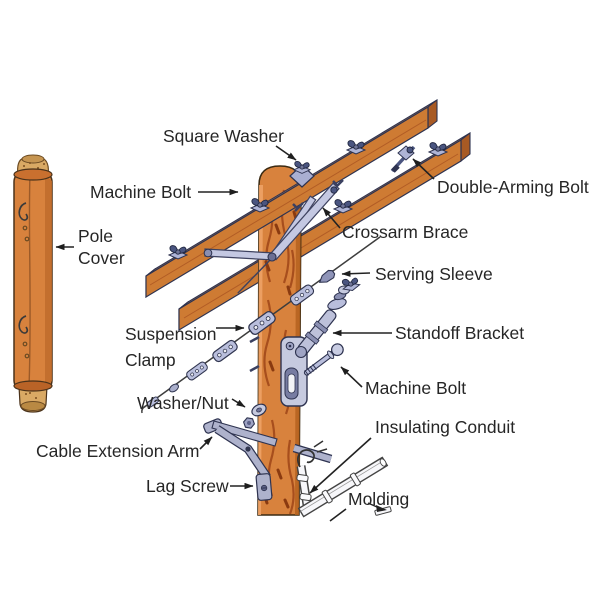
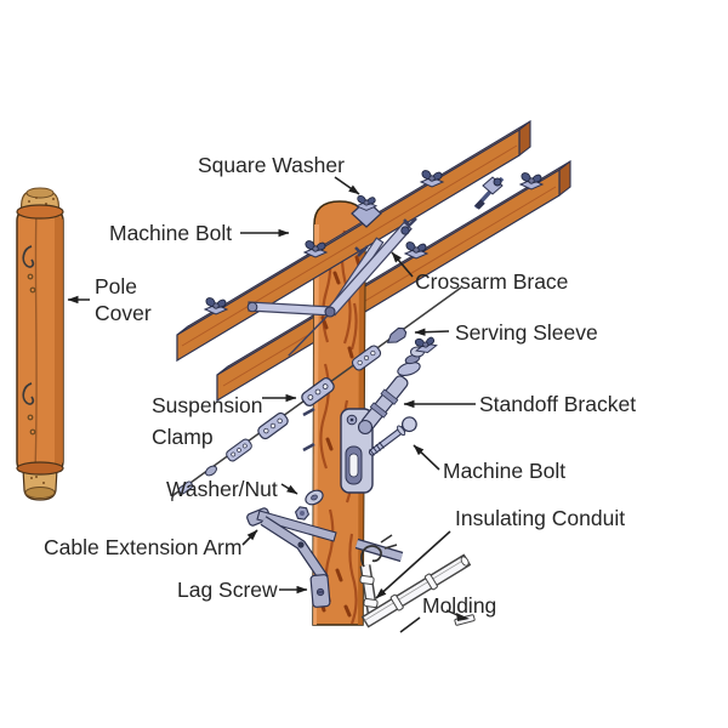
  Square Washer
  Machine Bolt
  Pole
  Cover
- Double-Arming Bolt
  Crossarm Brace
  Serving Sleeve
  Suspension
  Clamp
  Standoff Bracket
  Machine Bolt
  Washer/Nut
  Cable Extension Arm
  Insulating Conduit
  Lag Screw
  Molding
